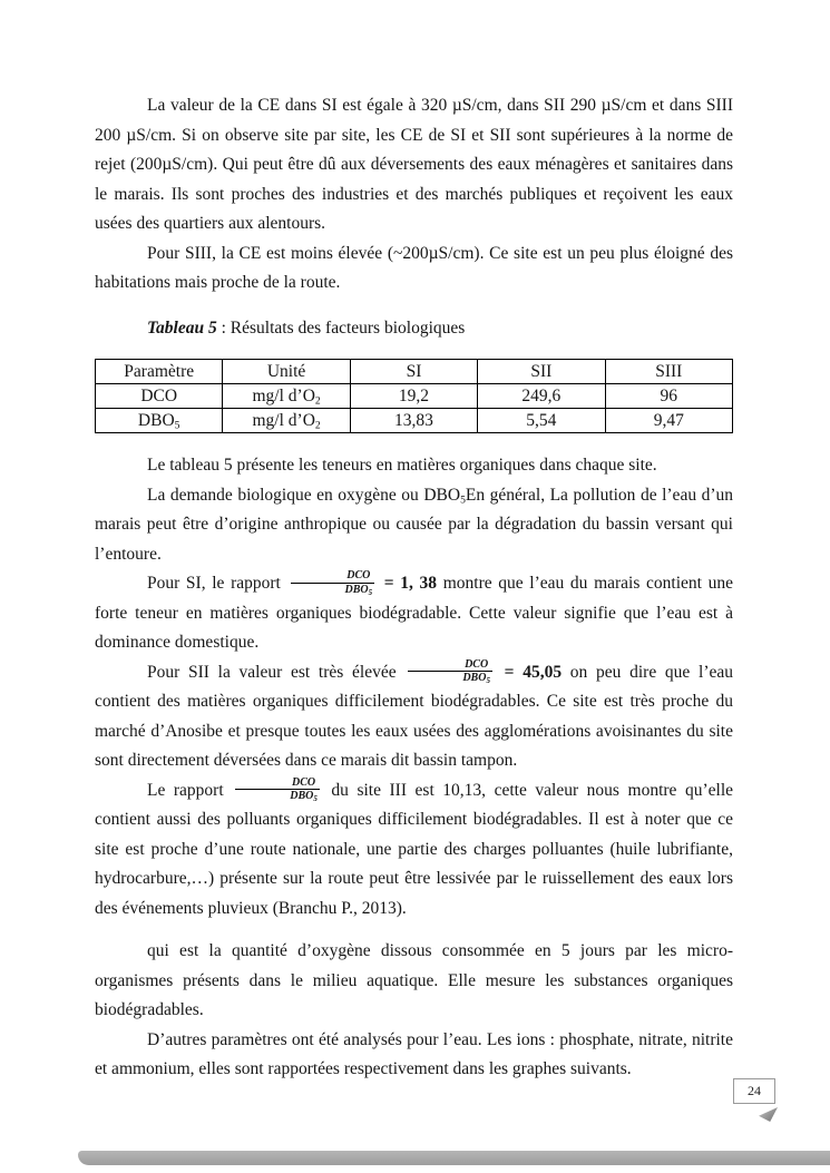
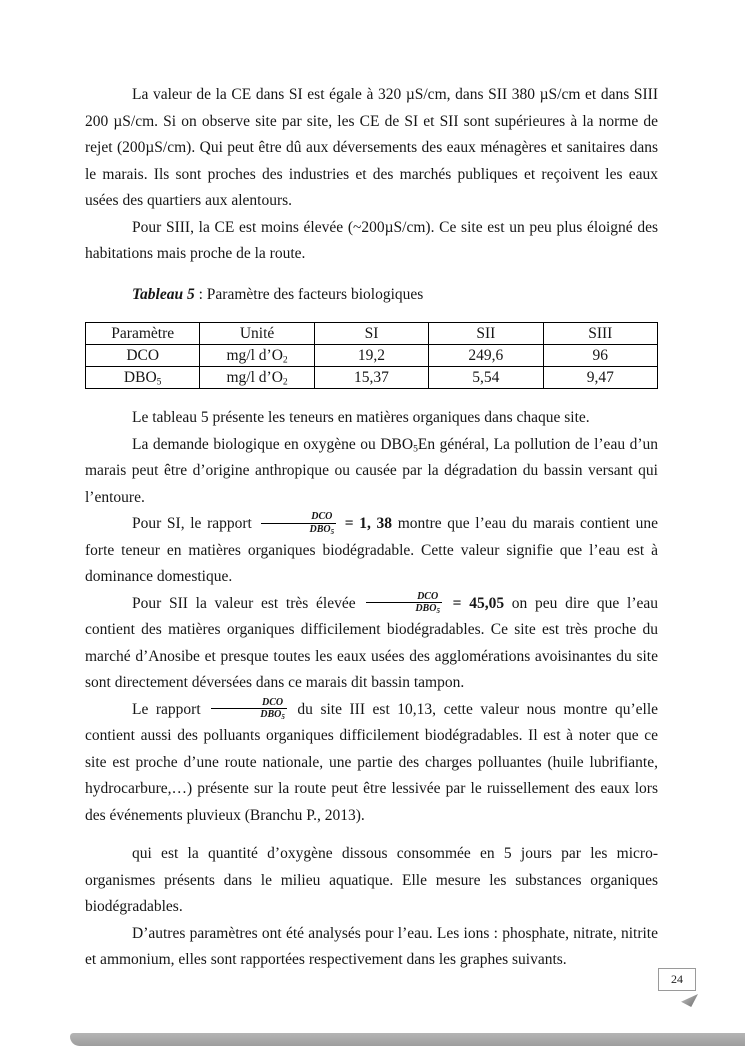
- La valeur de la CE dans SI est égale à 320 µS/cm, dans SII 290 µS/cm et dans SIII 200 µS/cm. Si on observe site par site, les CE de SI et SII sont supérieures à la norme de rejet (200µS/cm). Qui peut être dû aux déversements des eaux ménagères et sanitaires dans le marais. Ils sont proches des industries et des marchés publiques et reçoivent les eaux usées des quartiers aux alentours.
+ La valeur de la CE dans SI est égale à 320 µS/cm, dans SII 380 µS/cm et dans SIII 200 µS/cm. Si on observe site par site, les CE de SI et SII sont supérieures à la norme de rejet (200µS/cm). Qui peut être dû aux déversements des eaux ménagères et sanitaires dans le marais. Ils sont proches des industries et des marchés publiques et reçoivent les eaux usées des quartiers aux alentours.
  Pour SIII, la CE est moins élevée (~200µS/cm). Ce site est un peu plus éloigné des habitations mais proche de la route.
- Tableau 5 : Résultats des facteurs biologiques
+ Tableau 5 : Paramètre des facteurs biologiques
  Paramètre	Unité	SI	SII	SIII
  DCO	mg/l d’O2	19,2	249,6	96
- DBO5	mg/l d’O2	13,83	5,54	9,47
+ DBO5	mg/l d’O2	15,37	5,54	9,47
  Le tableau 5 présente les teneurs en matières organiques dans chaque site.
  La demande biologique en oxygène ou DBO5En général, La pollution de l’eau d’un marais peut être d’origine anthropique ou causée par la dégradation du bassin versant qui l’entoure.
  Pour SI, le rapport
  DCO
  DBO5
  = 1, 38 montre que l’eau du marais contient une forte teneur en matières organiques biodégradable. Cette valeur signifie que l’eau est à dominance domestique.
  Pour SII la valeur est très élevée
  DCO
  DBO5
  = 45,05 on peu dire que l’eau contient des matières organiques difficilement biodégradables. Ce site est très proche du marché d’Anosibe et presque toutes les eaux usées des agglomérations avoisinantes du site sont directement déversées dans ce marais dit bassin tampon.
  Le rapport
  DCO
  DBO5
  du site III est 10,13, cette valeur nous montre qu’elle contient aussi des polluants organiques difficilement biodégradables. Il est à noter que ce site est proche d’une route nationale, une partie des charges polluantes (huile lubrifiante, hydrocarbure,…) présente sur la route peut être lessivée par le ruissellement des eaux lors des événements pluvieux (Branchu P., 2013).
  qui est la quantité d’oxygène dissous consommée en 5 jours par les micro-organismes présents dans le milieu aquatique. Elle mesure les substances organiques biodégradables.
  D’autres paramètres ont été analysés pour l’eau. Les ions : phosphate, nitrate, nitrite et ammonium, elles sont rapportées respectivement dans les graphes suivants.
  24
